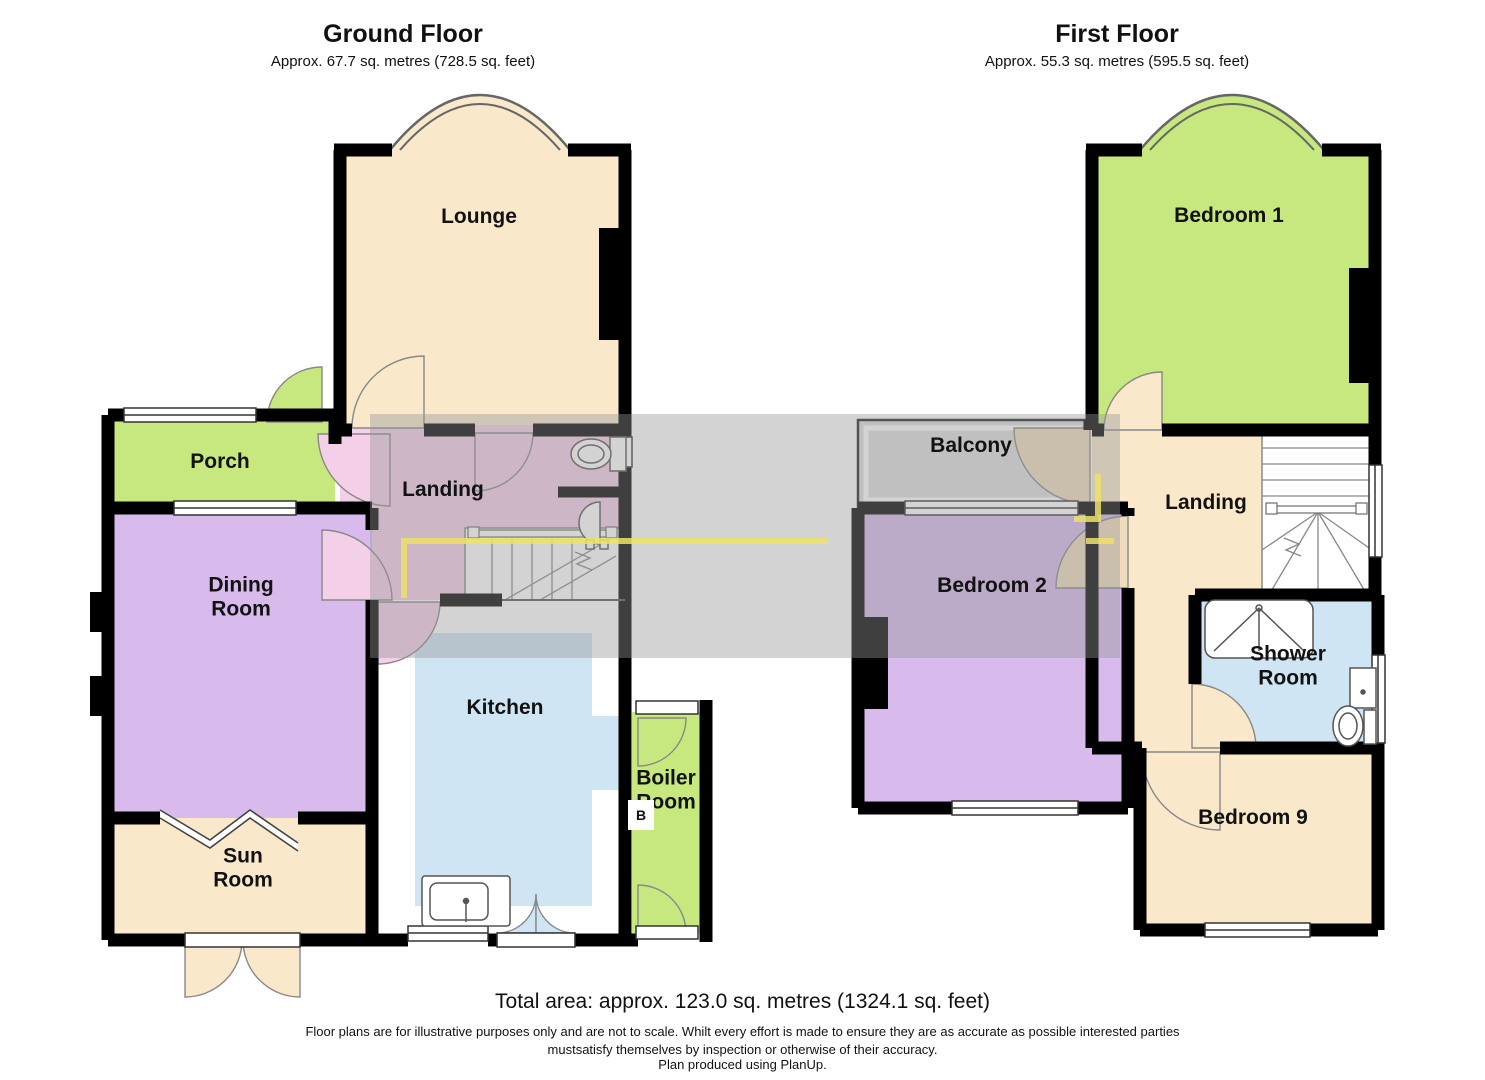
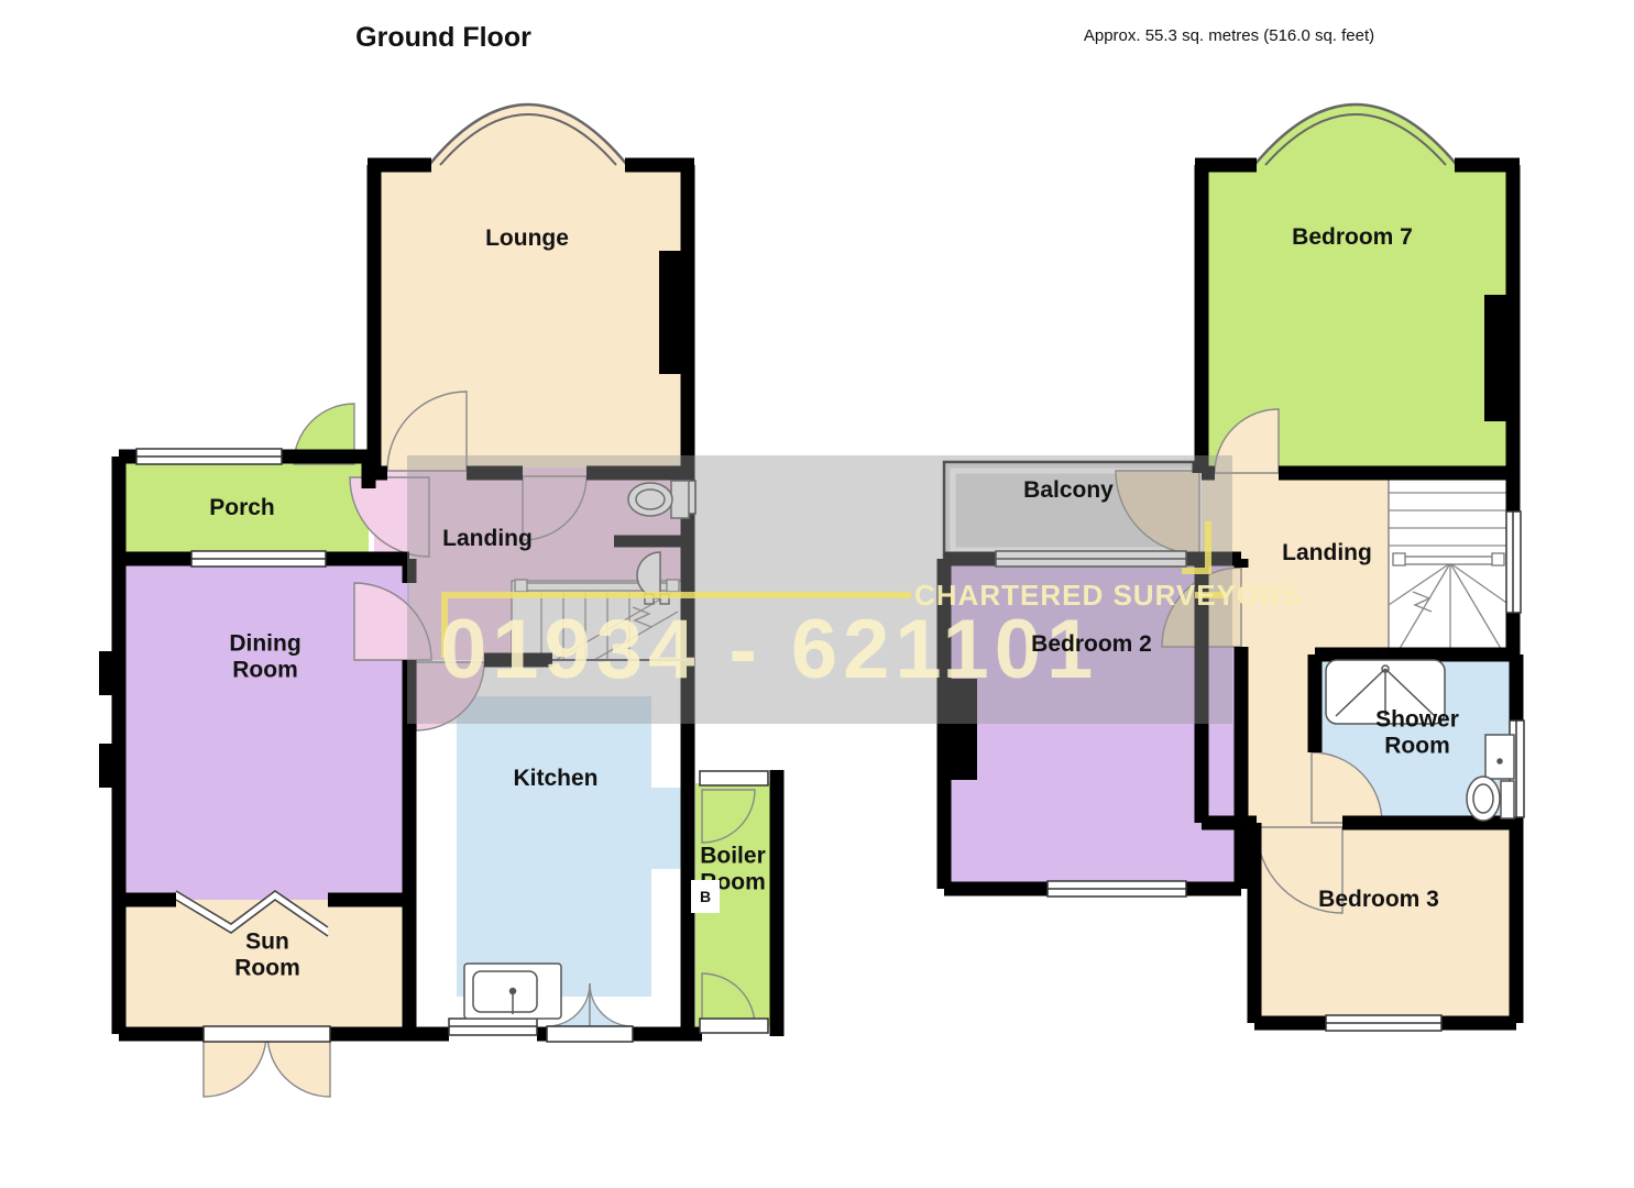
+ CHARTERED SURVEYORS
+ 01934 - 621101
  Ground Floor
- Approx. 67.7 sq. metres (728.5 sq. feet)
- First Floor
- Approx. 55.3 sq. metres (595.5 sq. feet)
+ Approx. 55.3 sq. metres (516.0 sq. feet)
  Lounge
  Porch
  Landing
  Dining Room
  Kitchen
  Sun Room
  Boiler oom
  B
- Bedroom 1
+ Bedroom 7
  Balcony
  Landing
  Bedroom 2
  Shower Room
- Bedroom 9
+ Bedroom 3
- Total area: approx. 123.0 sq. metres (1324.1 sq. feet)
- Floor plans are for illustrative purposes only and are not to scale. Whilt every effort is made to ensure they are as accurate as possible interested parties
- mustsatisfy themselves by inspection or otherwise of their accuracy.
- Plan produced using PlanUp.
